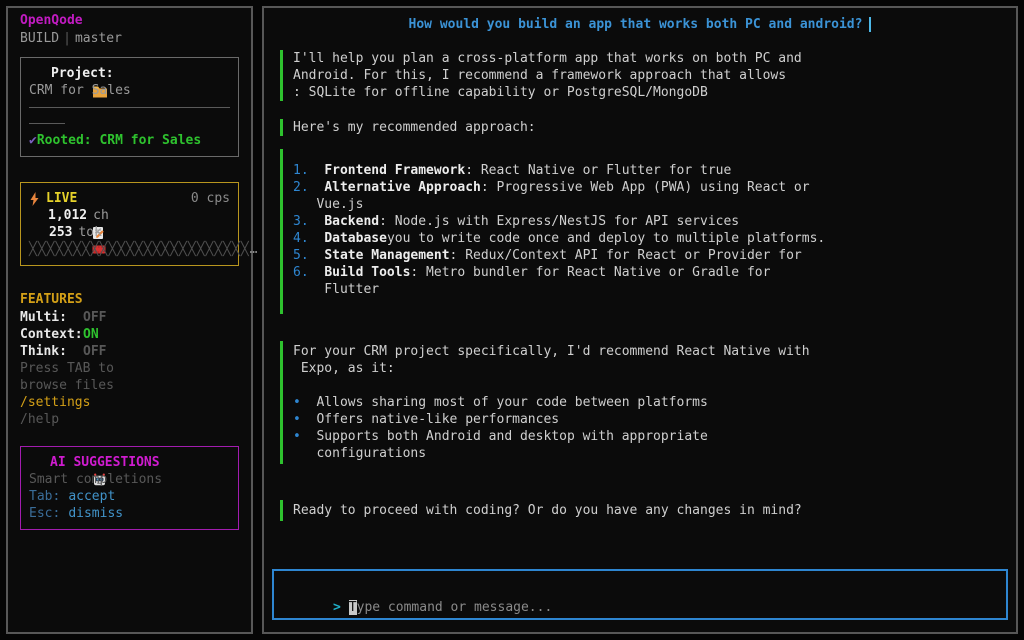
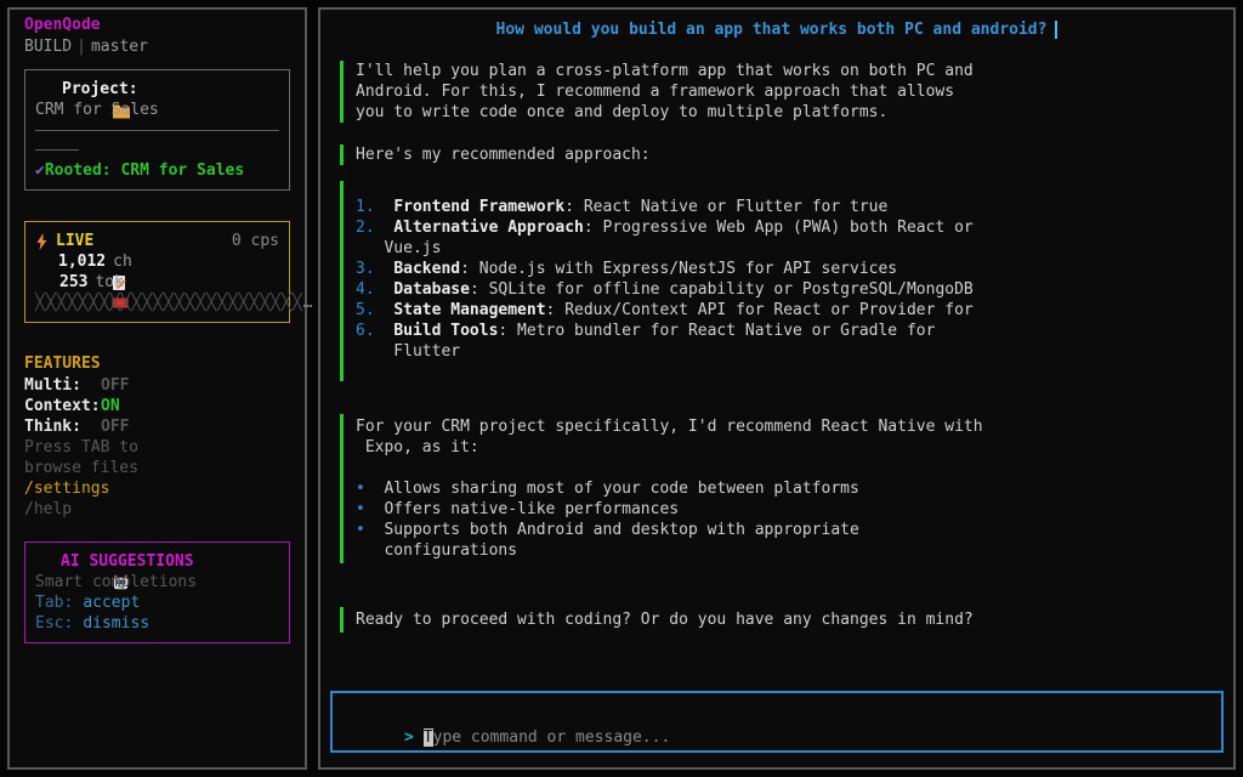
  OpenQode
  BUILD | master
  Project:
  CRM for Sales
  ✔
  Rooted: CRM for Sales
  LIVE
  0 cps
  1,012
  ch
  253
  tok
  ╳╳╳╳╳╳╳╳╳╳╳╳╳╳╳╳╳╳╳╳╳╳╳╳╳
  …
  FEATURES
  Multi: OFF
  Context:ON
  Think: OFF
  Press TAB to
  browse files
  /settings
  /help
  AI SUGGESTIONS
  Smart completions
  Tab: accept
  Esc: dismiss
  How would you build an app that works both PC and android?
  I'll help you plan a cross-platform app that works on both PC and
  Android. For this, I recommend a framework approach that allows
- : SQLite for offline capability or PostgreSQL/MongoDB
+ you to write code once and deploy to multiple platforms.
  Here's my recommended approach:
  1. Frontend Framework: React Native or Flutter for true
- 2. Alternative Approach: Progressive Web App (PWA) using React or
+ 2. Alternative Approach: Progressive Web App (PWA) both React or
  Vue.js
  3. Backend: Node.js with Express/NestJS for API services
- 4. Databaseyou to write code once and deploy to multiple platforms.
+ 4. Database: SQLite for offline capability or PostgreSQL/MongoDB
  5. State Management: Redux/Context API for React or Provider for
  6. Build Tools: Metro bundler for React Native or Gradle for
  Flutter
  For your CRM project specifically, I'd recommend React Native with
  Expo, as it:
  • Allows sharing most of your code between platforms
  • Offers native-like performances
  • Supports both Android and desktop with appropriate
  configurations
  Ready to proceed with coding? Or do you have any changes in mind?
  > Type command or message...
